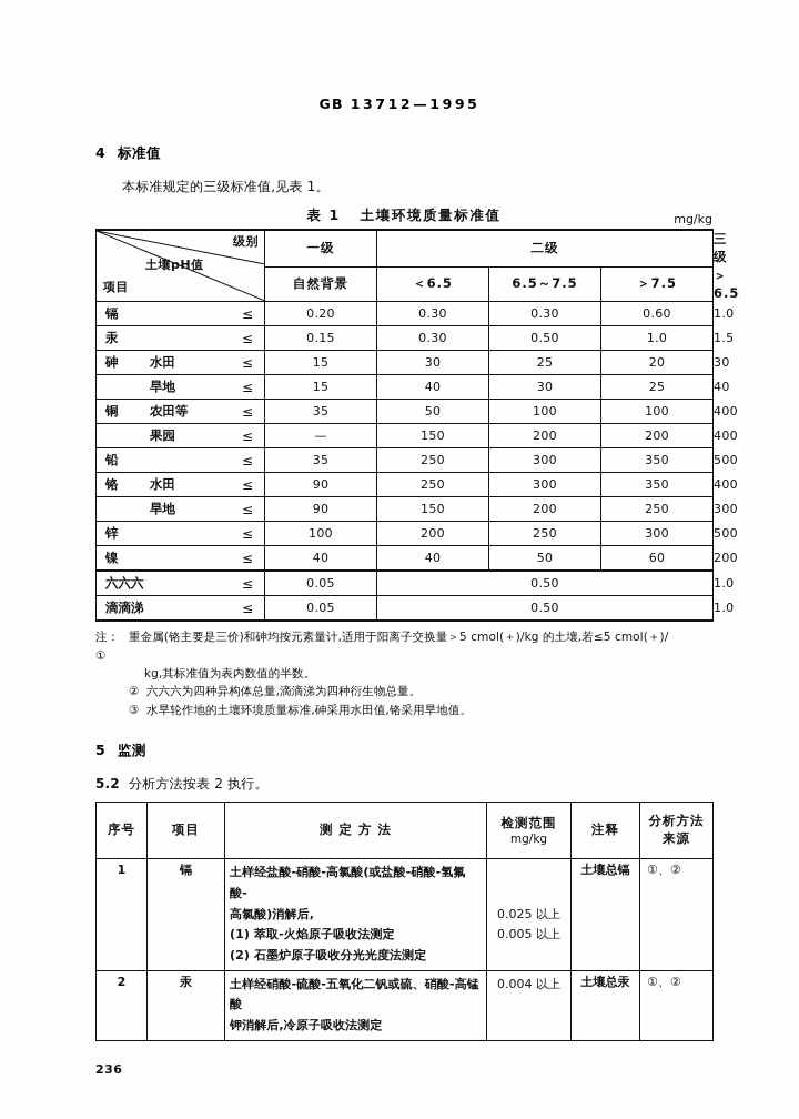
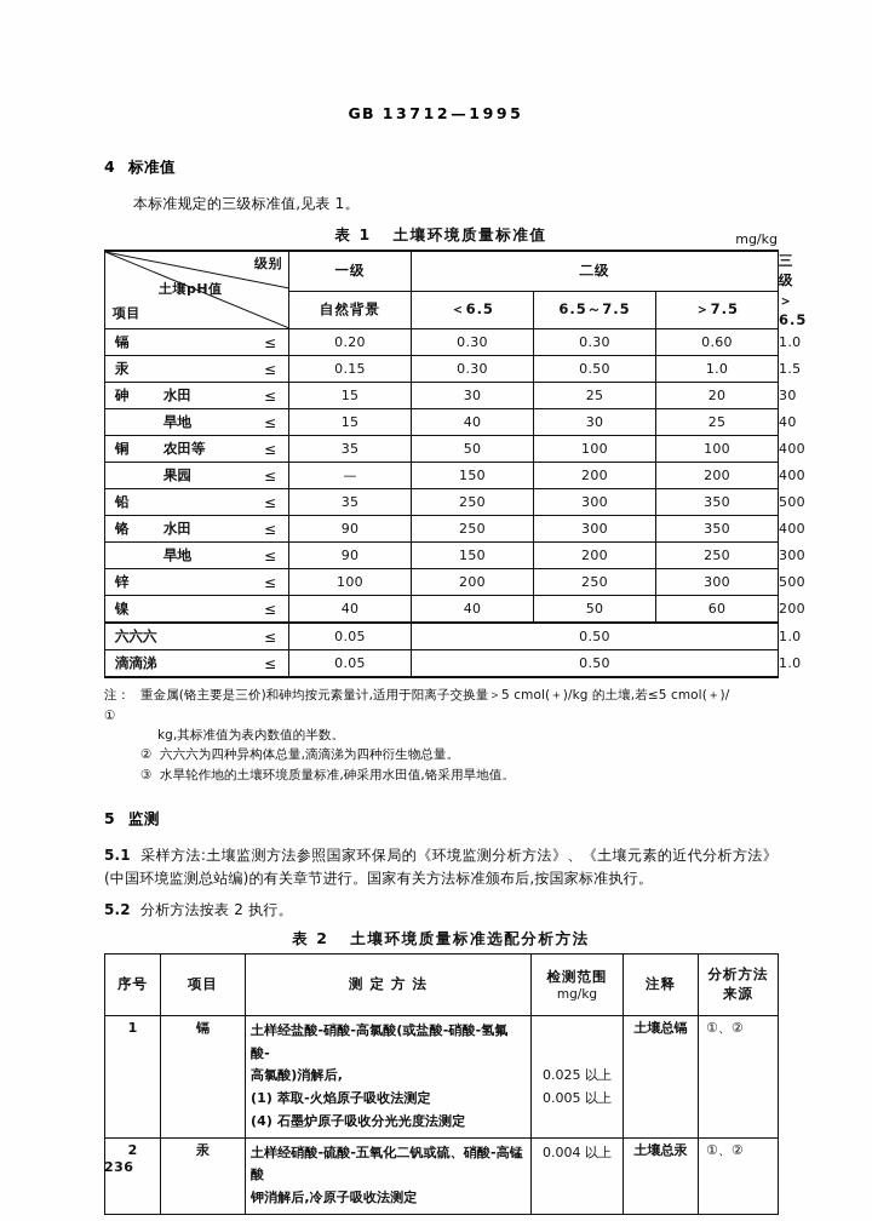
  GB 13712—1995
  4 标准值
  本标准规定的三级标准值,见表 1。
  表 1 土壤环境质量标准值
  mg/kg
  级别土壤pH值项目	一级	二级	三级
  自然背景	＜6.5	6.5～7.5	＞7.5	＞6.5
  镉 ≤	0.20	0.30	0.30	0.60	1.0
  汞 ≤	0.15	0.30	0.50	1.0	1.5
  砷 水田 ≤	15	30	25	20	30
  旱地 ≤	15	40	30	25	40
  铜 农田等 ≤	35	50	100	100	400
  果园 ≤	—	150	200	200	400
  铅 ≤	35	250	300	350	500
  铬 水田 ≤	90	250	300	350	400
  旱地 ≤	90	150	200	250	300
  锌 ≤	100	200	250	300	500
  镍 ≤	40	40	50	60	200
  六六六 ≤	0.05	0.50	1.0
  滴滴涕 ≤	0.05	0.50	1.0
  注：①
  重金属(铬主要是三价)和砷均按元素量计,适用于阳离子交换量＞5 cmol(＋)/kg 的土壤,若≤5 cmol(＋)/
  kg,其标准值为表内数值的半数。
  ②
  六六六为四种异构体总量,滴滴涕为四种衍生物总量。
  ③
  水旱轮作地的土壤环境质量标准,砷采用水田值,铬采用旱地值。
  5 监测
+ 5.1 采样方法:土壤监测方法参照国家环保局的《环境监测分析方法》、《土壤元素的近代分析方法》(中国环境监测总站编)的有关章节进行。国家有关方法标准颁布后,按国家标准执行。
  5.2 分析方法按表 2 执行。
+ 表 2 土壤环境质量标准选配分析方法
  序号	项目	测 定 方 法	检测范围 mg/kg	注释	分析方法 来源
- 1	镉	土样经盐酸-硝酸-高氯酸(或盐酸-硝酸-氢氟酸-高氯酸)消解后,(1) 萃取-火焰原子吸收法测定(2) 石墨炉原子吸收分光光度法测定	0.025 以上0.005 以上	土壤总镉	①、②
+ 1	镉	土样经盐酸-硝酸-高氯酸(或盐酸-硝酸-氢氟酸-高氯酸)消解后,(1) 萃取-火焰原子吸收法测定(4) 石墨炉原子吸收分光光度法测定	0.025 以上0.005 以上	土壤总镉	①、②
  2	汞	土样经硝酸-硫酸-五氧化二钒或硫、硝酸-高锰酸钾消解后,冷原子吸收法测定	0.004 以上	土壤总汞	①、②
  236
